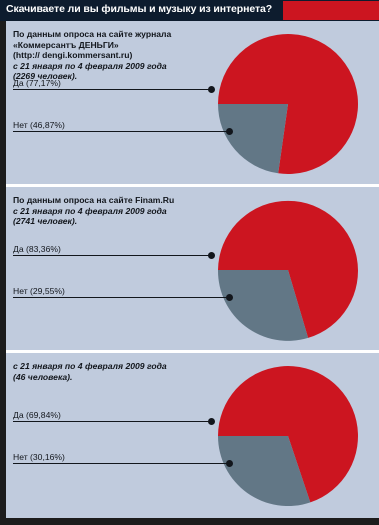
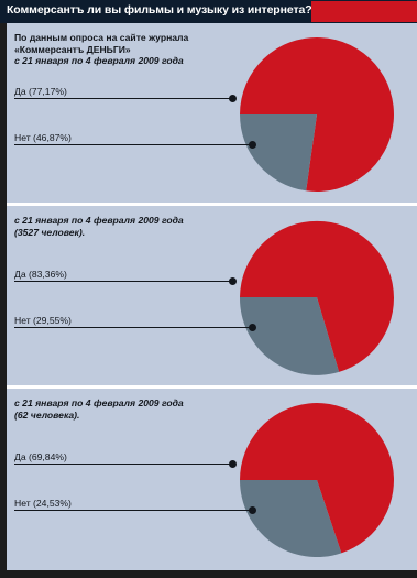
- Скачиваете ли вы фильмы и музыку из интернета?
+ Коммерсантъ ли вы фильмы и музыку из интернета?
  По данным опроса на сайте журнала
  «Коммерсантъ ДЕНЬГИ»
- (http:// dengi.kommersant.ru)
  с 21 января по 4 февраля 2009 года
- (2269 человек).
  Да (77,17%)
  Нет (46,87%)
- По данным опроса на сайте Finam.Ru
  с 21 января по 4 февраля 2009 года
- (2741 человек).
+ (3527 человек).
  Да (83,36%)
  Нет (29,55%)
  с 21 января по 4 февраля 2009 года
- (46 человека).
+ (62 человека).
  Да (69,84%)
- Нет (30,16%)
+ Нет (24,53%)
